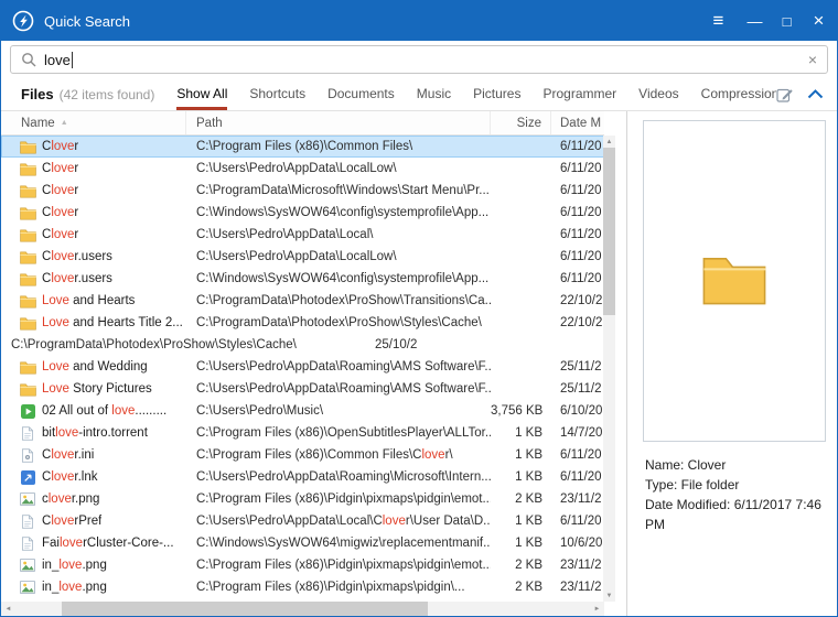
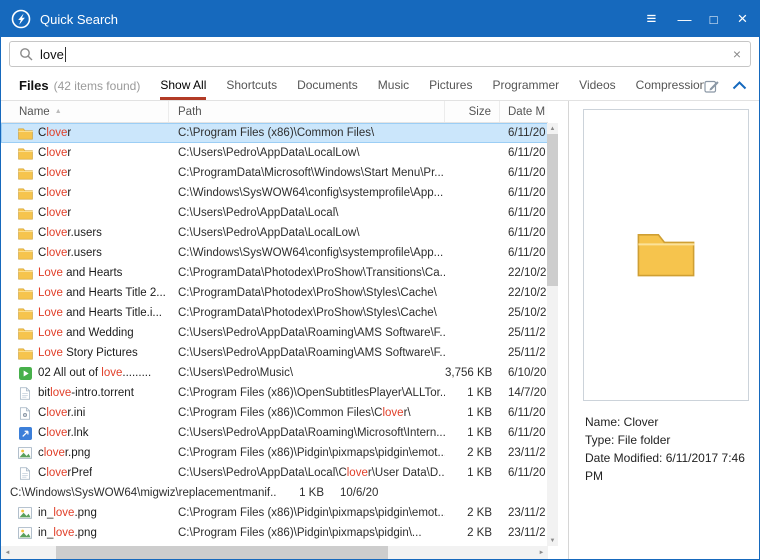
  Quick Search
  ≡
  —
  □
  ×
  love
  ×
  Files (42 items found)
  Show All
  Shortcuts
  Documents
  Music
  Pictures
  Programmer
  Videos
  Compression
  Name
  Path
  Size
  Date M
  Clover
  C:\Program Files (x86)\Common Files\
  6/11/20
  Clover
  C:\Users\Pedro\AppData\LocalLow\
  6/11/20
  Clover
  C:\ProgramData\Microsoft\Windows\Start Menu\Pr...
  6/11/20
  Clover
  C:\Windows\SysWOW64\config\systemprofile\App...
  6/11/20
  Clover
  C:\Users\Pedro\AppData\Local\
  6/11/20
  Clover.users
  C:\Users\Pedro\AppData\LocalLow\
  6/11/20
  Clover.users
  C:\Windows\SysWOW64\config\systemprofile\App...
  6/11/20
  Love and Hearts
  C:\ProgramData\Photodex\ProShow\Transitions\Ca..
  22/10/2
  Love and Hearts Title 2...
  C:\ProgramData\Photodex\ProShow\Styles\Cache\
  22/10/2
+ Love and Hearts Title.i...
  C:\ProgramData\Photodex\ProShow\Styles\Cache\
  25/10/2
  Love and Wedding
  C:\Users\Pedro\AppData\Roaming\AMS Software\F..
  25/11/2
  Love Story Pictures
  C:\Users\Pedro\AppData\Roaming\AMS Software\F..
  25/11/2
  02 All out of love.........
  C:\Users\Pedro\Music\
  3,756 KB
  6/10/20
  bitlove-intro.torrent
  C:\Program Files (x86)\OpenSubtitlesPlayer\ALLTor..
  1 KB
  14/7/20
  Clover.ini
  C:\Program Files (x86)\Common Files\Clover\
  1 KB
  6/11/20
  Clover.lnk
  C:\Users\Pedro\AppData\Roaming\Microsoft\Intern...
  1 KB
  6/11/20
  clover.png
  C:\Program Files (x86)\Pidgin\pixmaps\pidgin\emot..
  2 KB
  23/11/2
  CloverPref
  C:\Users\Pedro\AppData\Local\Clover\User Data\D..
  1 KB
  6/11/20
- FailoverCluster-Core-...
  C:\Windows\SysWOW64\migwiz\replacementmanif..
  1 KB
  10/6/20
  in_love.png
  C:\Program Files (x86)\Pidgin\pixmaps\pidgin\emot..
  2 KB
  23/11/2
  in_love.png
  C:\Program Files (x86)\Pidgin\pixmaps\pidgin\...
  2 KB
  23/11/2
  Name: Clover
  Type: File folder
  Date Modified: 6/11/2017 7:46 PM
